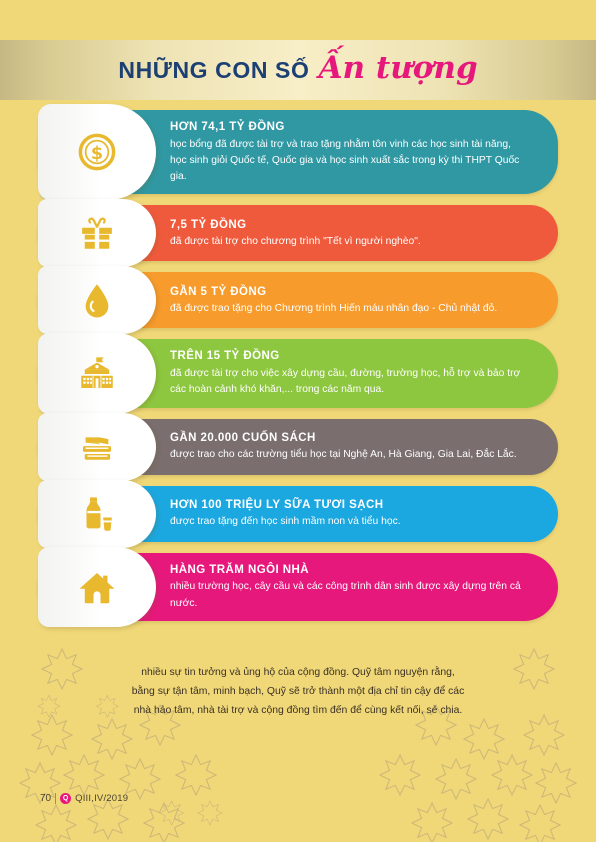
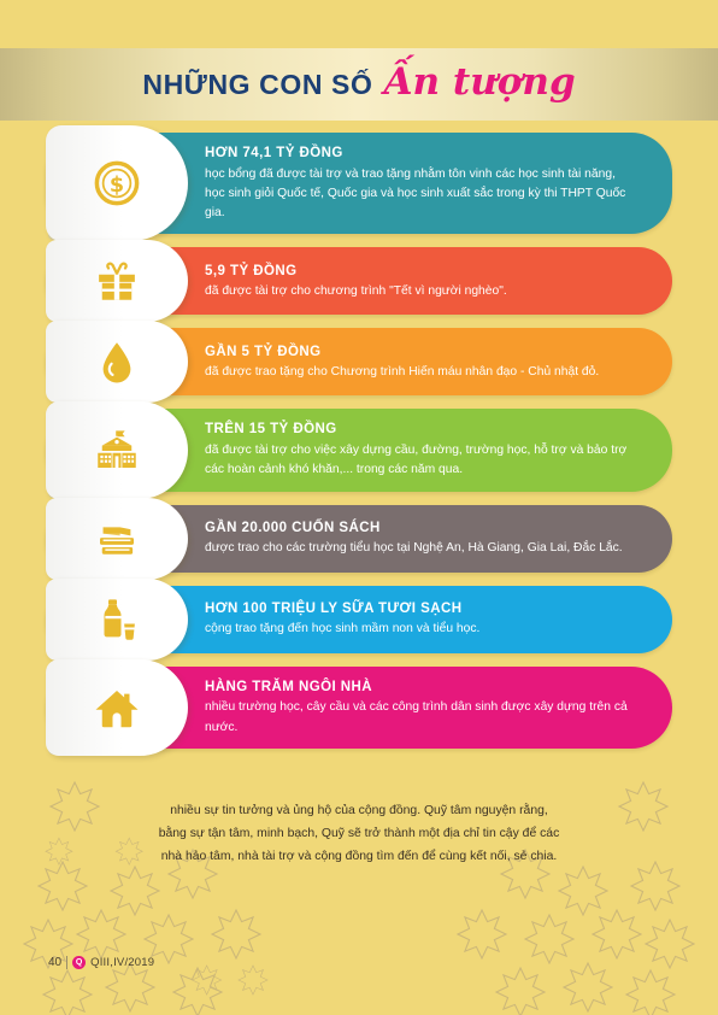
  NHỮNG CON SỐ
  Ấn tượng
  $
  HƠN 74,1 TỶ ĐỒNG
  học bổng đã được tài trợ và trao tặng nhằm tôn vinh các học sinh tài năng,
  học sinh giỏi Quốc tế, Quốc gia và học sinh xuất sắc trong kỳ thi THPT Quốc gia.
- 7,5 TỶ ĐỒNG
+ 5,9 TỶ ĐỒNG
  đã được tài trợ cho chương trình "Tết vì người nghèo".
  GẦN 5 TỶ ĐỒNG
  đã được trao tặng cho Chương trình Hiến máu nhân đạo - Chủ nhật đỏ.
  TRÊN 15 TỶ ĐỒNG
  đã được tài trợ cho việc xây dựng cầu, đường, trường học, hỗ trợ và bảo trợ
  các hoàn cảnh khó khăn,... trong các năm qua.
  GẦN 20.000 CUỐN SÁCH
  được trao cho các trường tiểu học tại Nghệ An, Hà Giang, Gia Lai, Đắc Lắc.
  HƠN 100 TRIỆU LY SỮA TƯƠI SẠCH
- được trao tặng đến học sinh mầm non và tiểu học.
+ cộng trao tặng đến học sinh mầm non và tiểu học.
  HÀNG TRĂM NGÔI NHÀ
  nhiều trường học, cây cầu và các công trình dân sinh được xây dựng trên cả nước.
  nhiều sự tin tưởng và ủng hộ của cộng đồng. Quỹ tâm nguyện rằng,
  bằng sự tận tâm, minh bạch, Quỹ sẽ trở thành một địa chỉ tin cậy để các
  nhà hảo tâm, nhà tài trợ và cộng đồng tìm đến để cùng kết nối, sẻ chia.
- 70
+ 40
  QIII,IV/2019
